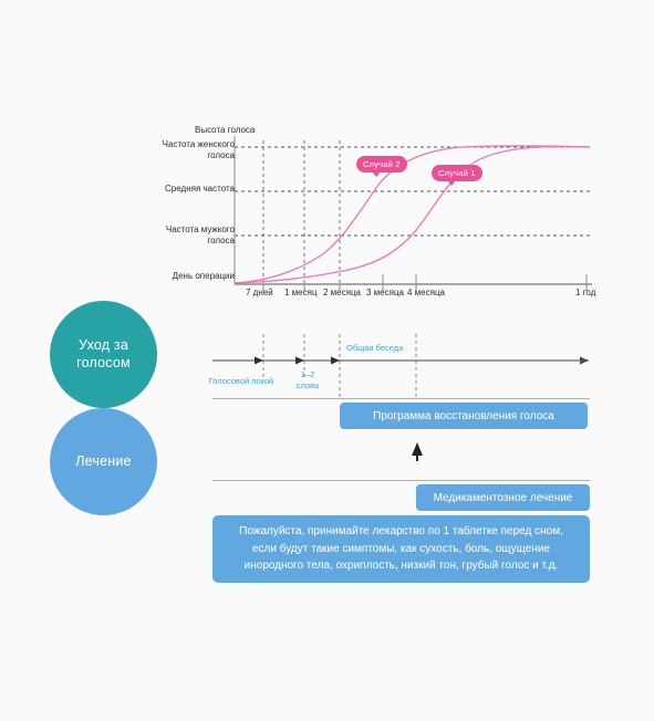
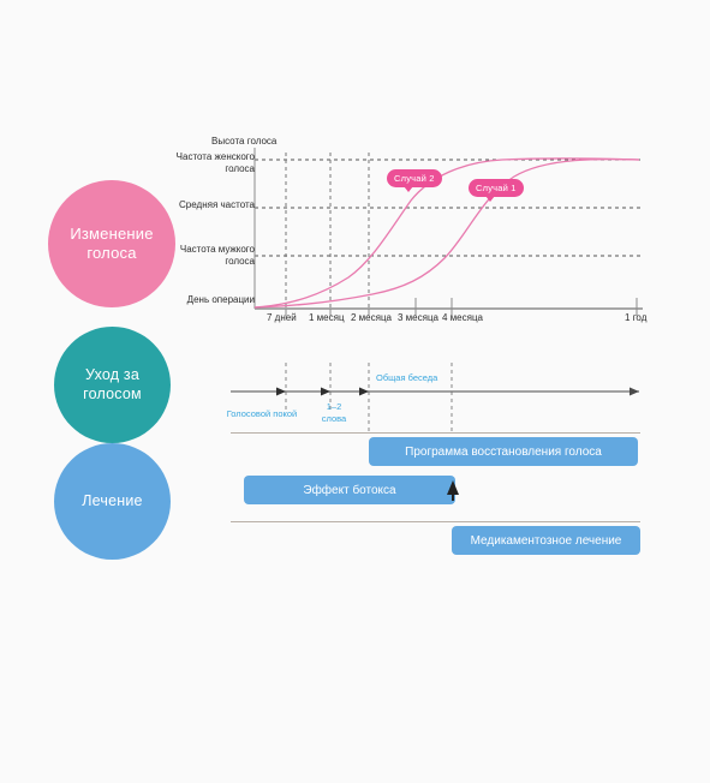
+ Изменение голоса
  Уход за голосом
  Лечение
  Высота голоса
  Частота женского голоса
  Средняя частота
  Частота мужкого голоса
  День операции
  7 дней
  1 месяц
  2 месяца
  3 месяца
  4 месяца
  1 год
  Случай 2
  Случай 1
  Голосовой покой
  1–2
  слова
  Общая беседа
  Программа восстановления голоса
+ Эффект ботокса
  Медикаментозное лечение
- Пожалуйста, принимайте лекарство по 1 таблетке перед сном, если будут такие симптомы, как сухость, боль, ощущение инородного тела, охриплость, низкий тон, грубый голос и т.д.
